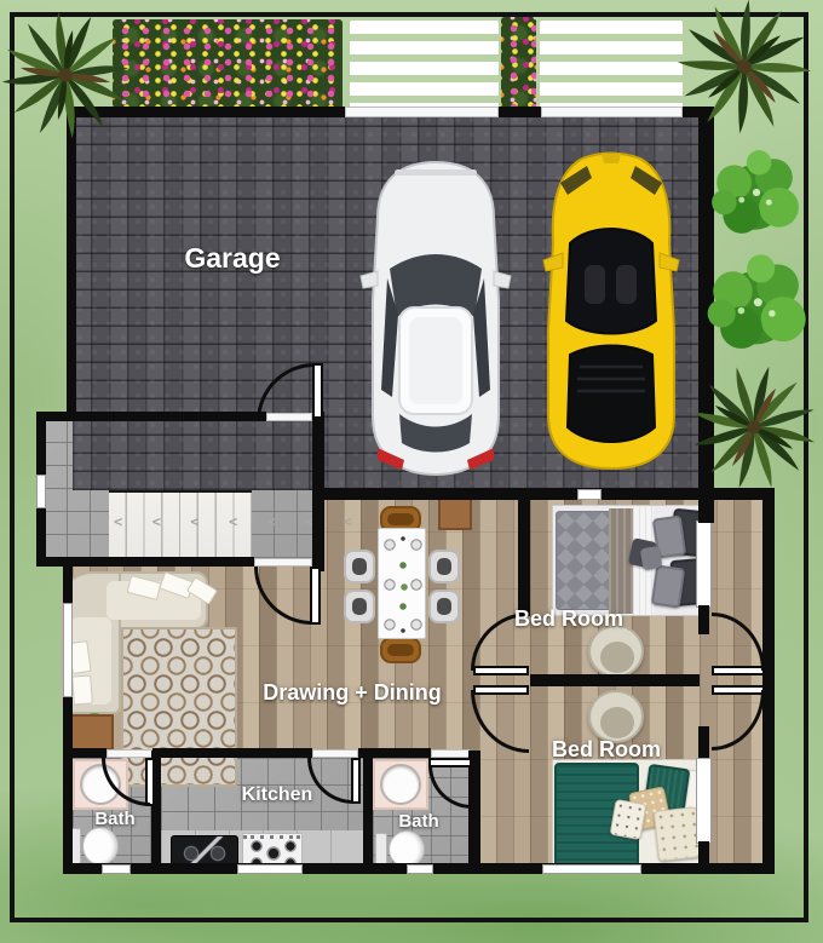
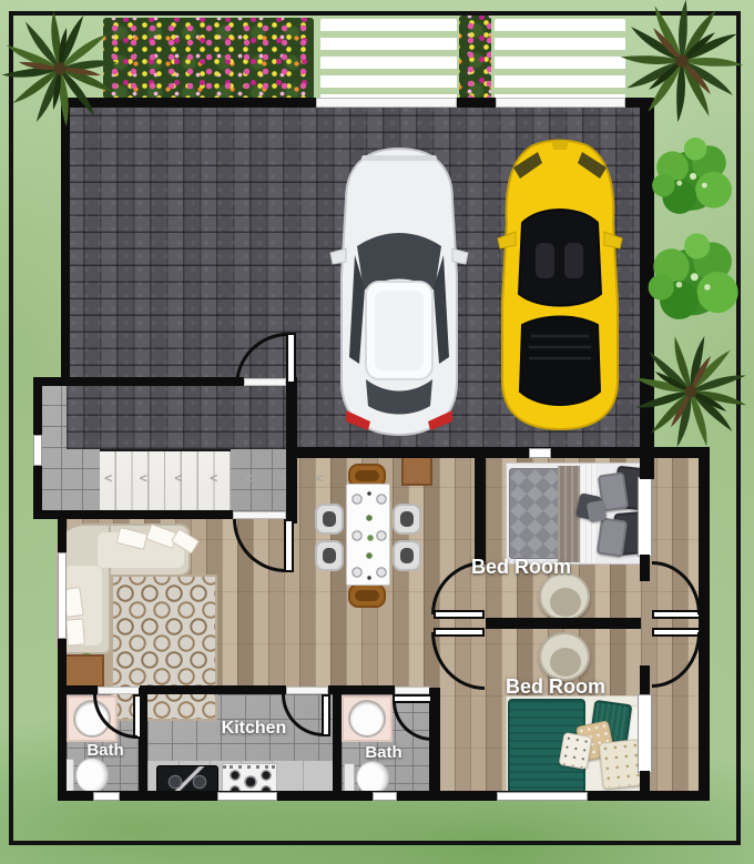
  < < < < < <
- Garage
- Drawing + Dining
  Bed Room
  Bed Room
  Kitchen
  Bath
  Bath
